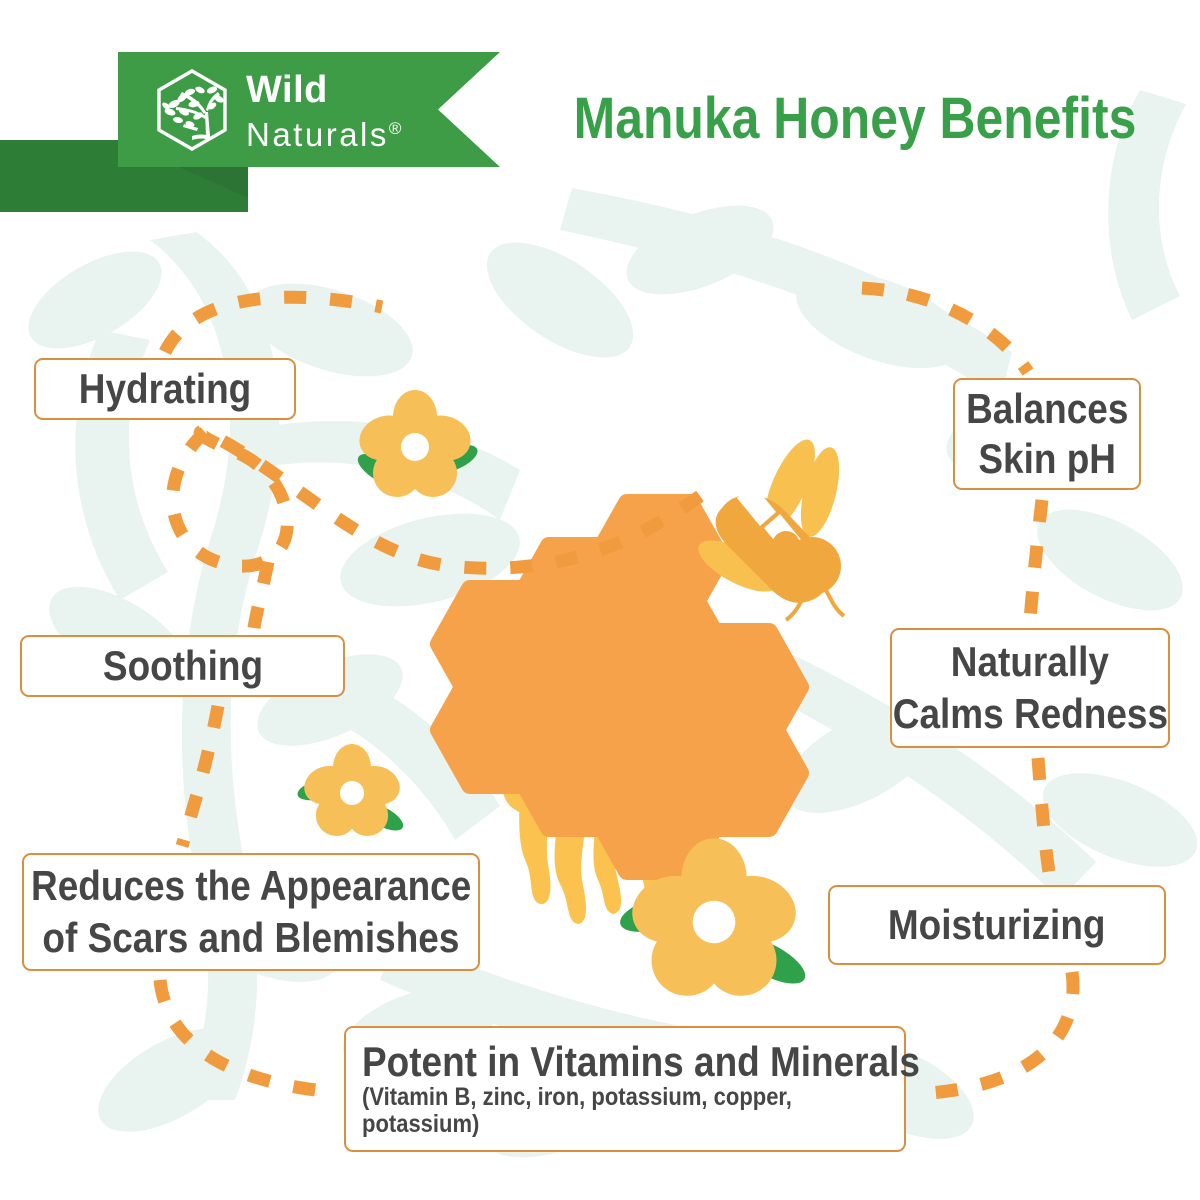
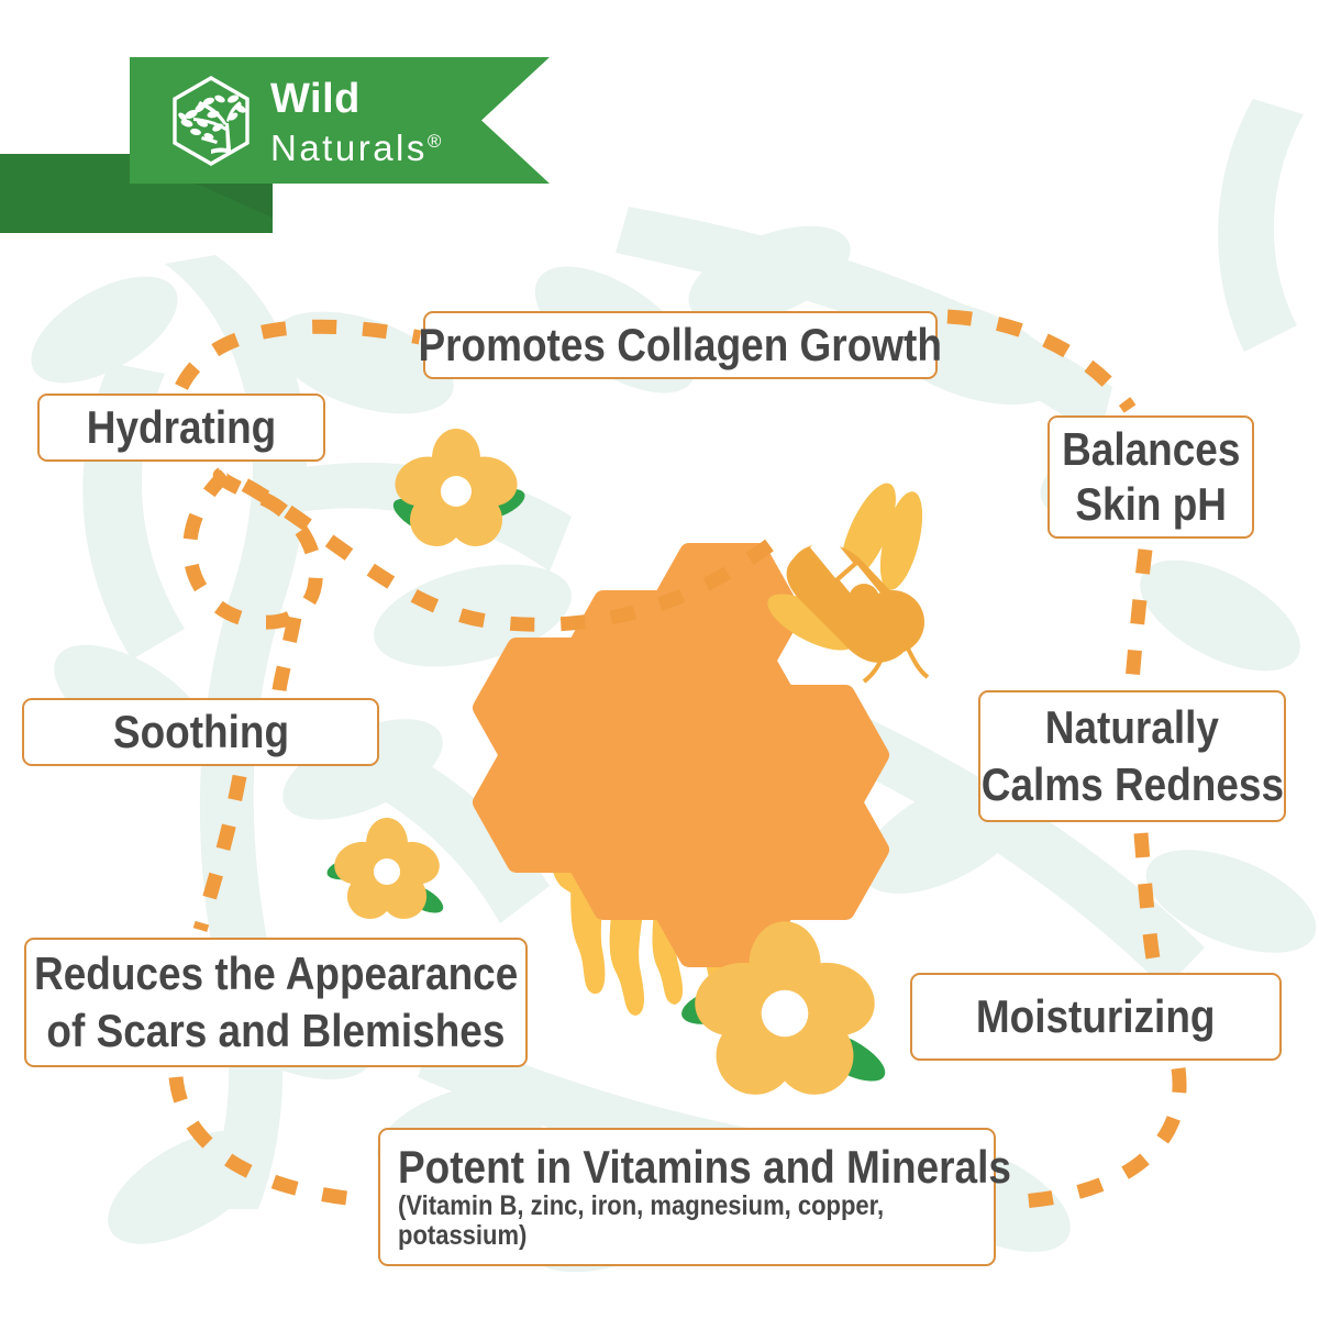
  Wild
  Naturals®
- Manuka Honey Benefits
  Hydrating
+ Promotes Collagen Growth
  Balances
  Skin pH
  Soothing
  Naturally
  Calms Redness
  Reduces the Appearance
  of Scars and Blemishes
  Moisturizing
  Potent in Vitamins and Minerals
- (Vitamin B, zinc, iron, potassium, copper,
+ (Vitamin B, zinc, iron, magnesium, copper,
  potassium)
